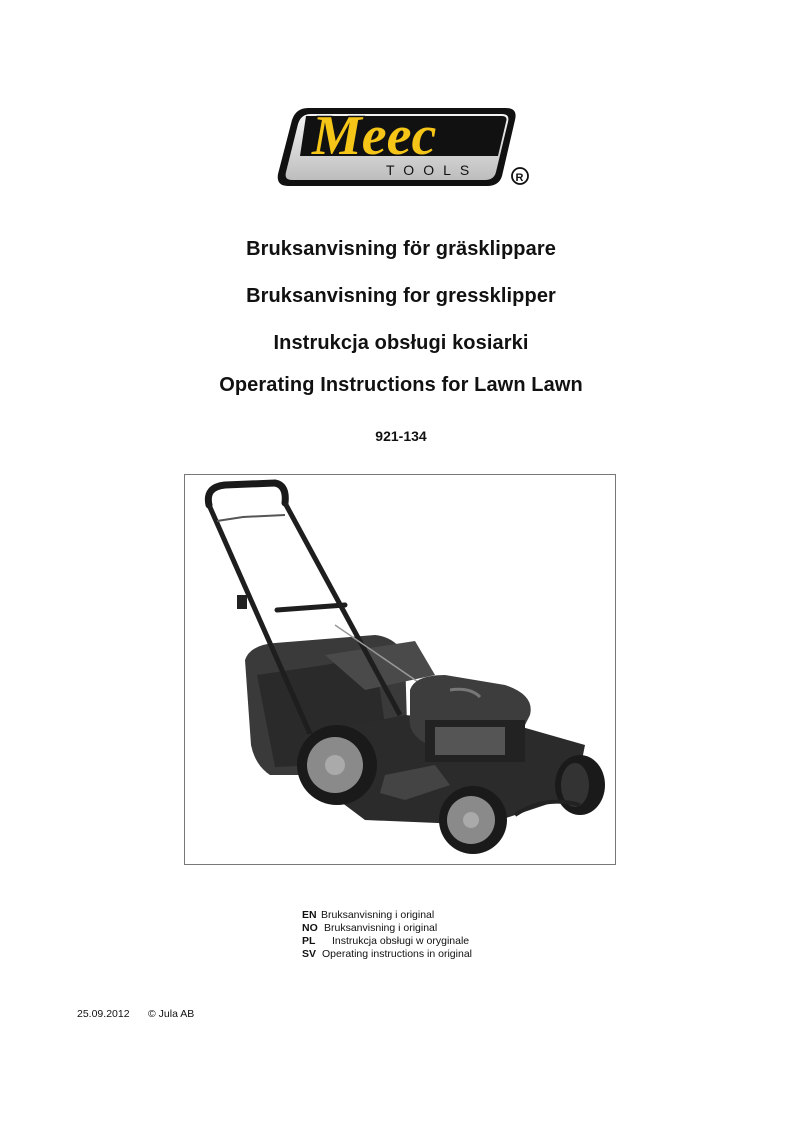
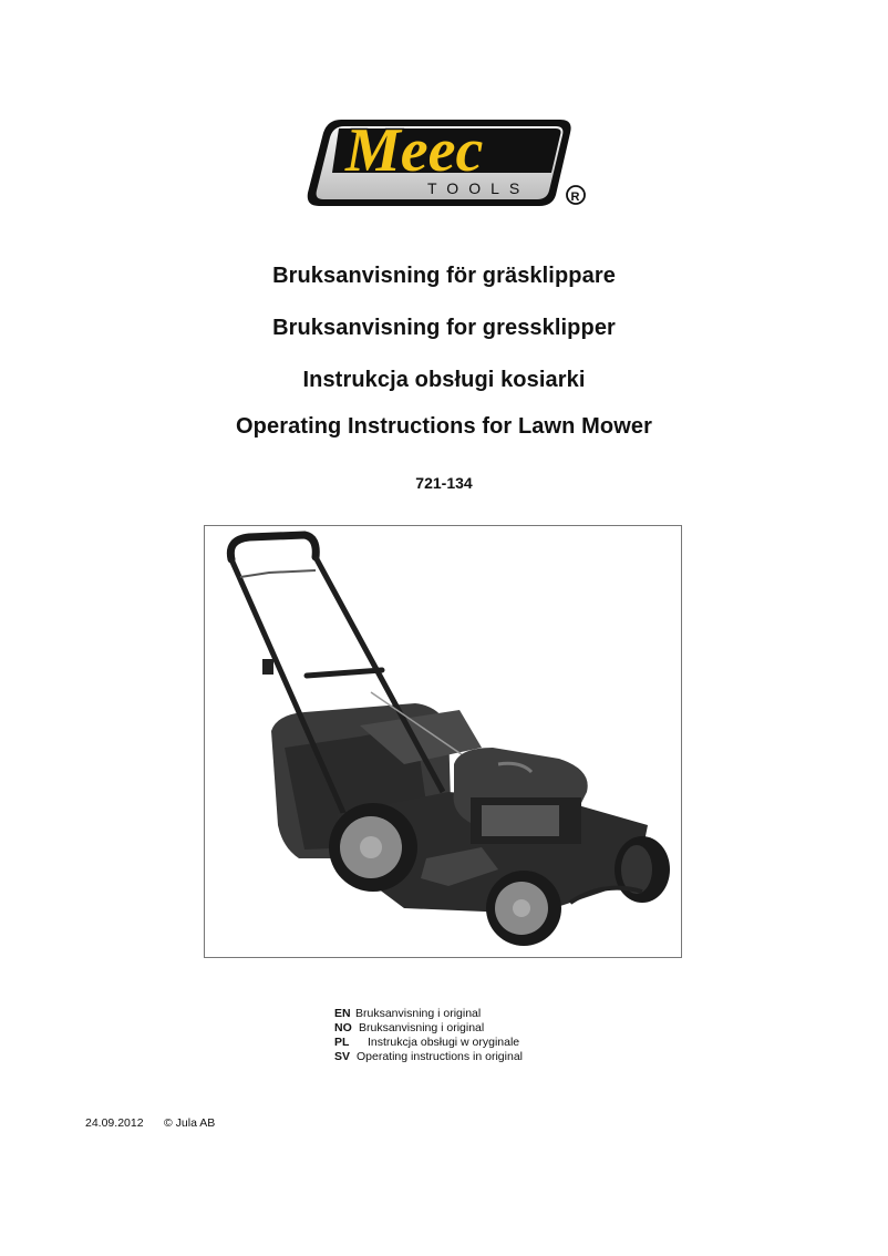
  Meec
  TOOLS
  R
  Bruksanvisning för gräsklippare
  Bruksanvisning for gressklipper
  Instrukcja obsługi kosiarki
- Operating Instructions for Lawn Lawn
+ Operating Instructions for Lawn Mower
- 921-134
+ 721-134
  EN Bruksanvisning i original
  NO Bruksanvisning i original
  PL Instrukcja obsługi w oryginale
  SV Operating instructions in original
- 25.09.2012 © Jula AB
+ 24.09.2012 © Jula AB
